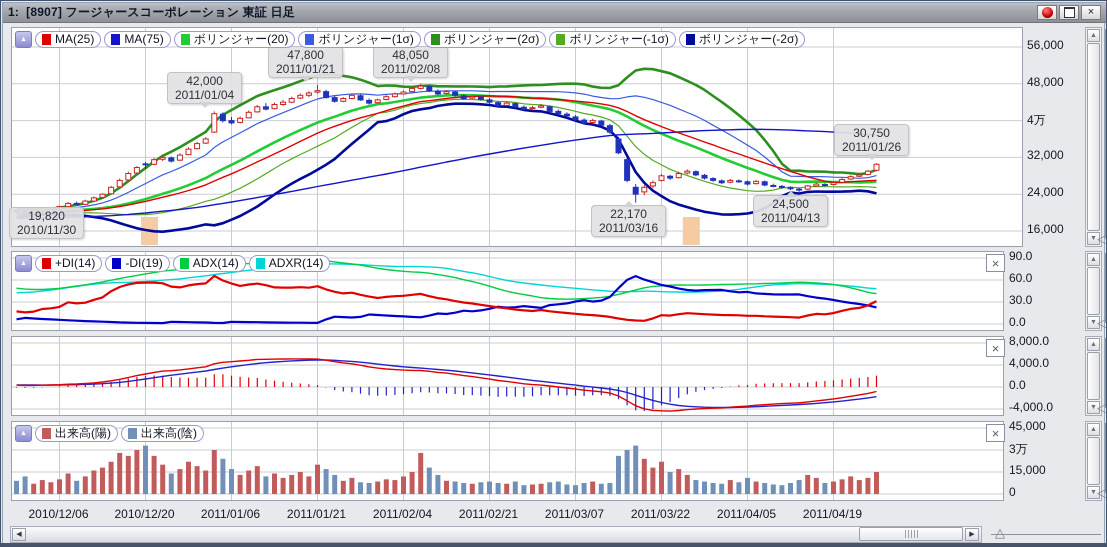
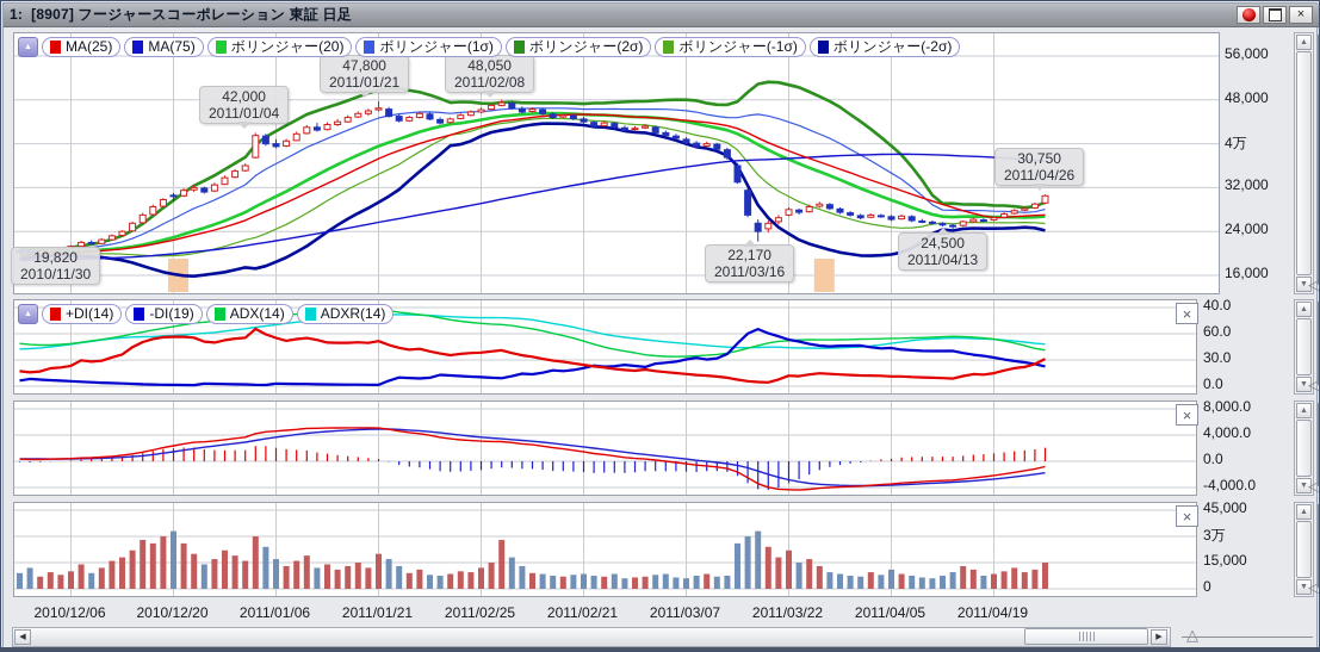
  1: [8907] フージャースコーポレーション 東証 日足
  ×
  MA(25)
  MA(75)
  ボリンジャー(20)
  ボリンジャー(1σ)
  ボリンジャー(2σ)
  ボリンジャー(-1σ)
  ボリンジャー(-2σ)
  56,000
  48,000
  4万
  32,000
  24,000
  16,000
  ◁
  +DI(14)
  -DI(19)
  ADX(14)
  ADXR(14)
- 90.0
+ 40.0
  60.0
  30.0
  0.0
  ×
  ◁
  8,000.0
  4,000.0
  0.0
  -4,000.0
  ×
  ◁
- 出来高(陽)
- 出来高(陰)
  45,000
  3万
  15,000
  0
  ×
  ◁
  42,000
  2011/01/04
  47,800
  2011/01/21
  48,050
  2011/02/08
  30,750
- 2011/01/26
+ 2011/04/26
  24,500
  2011/04/13
  22,170
  2011/03/16
  19,820
  2010/11/30
  2010/12/06
  2010/12/20
  2011/01/06
  2011/01/21
- 2011/02/04
+ 2011/02/25
  2011/02/21
  2011/03/07
  2011/03/22
  2011/04/05
  2011/04/19
  △
